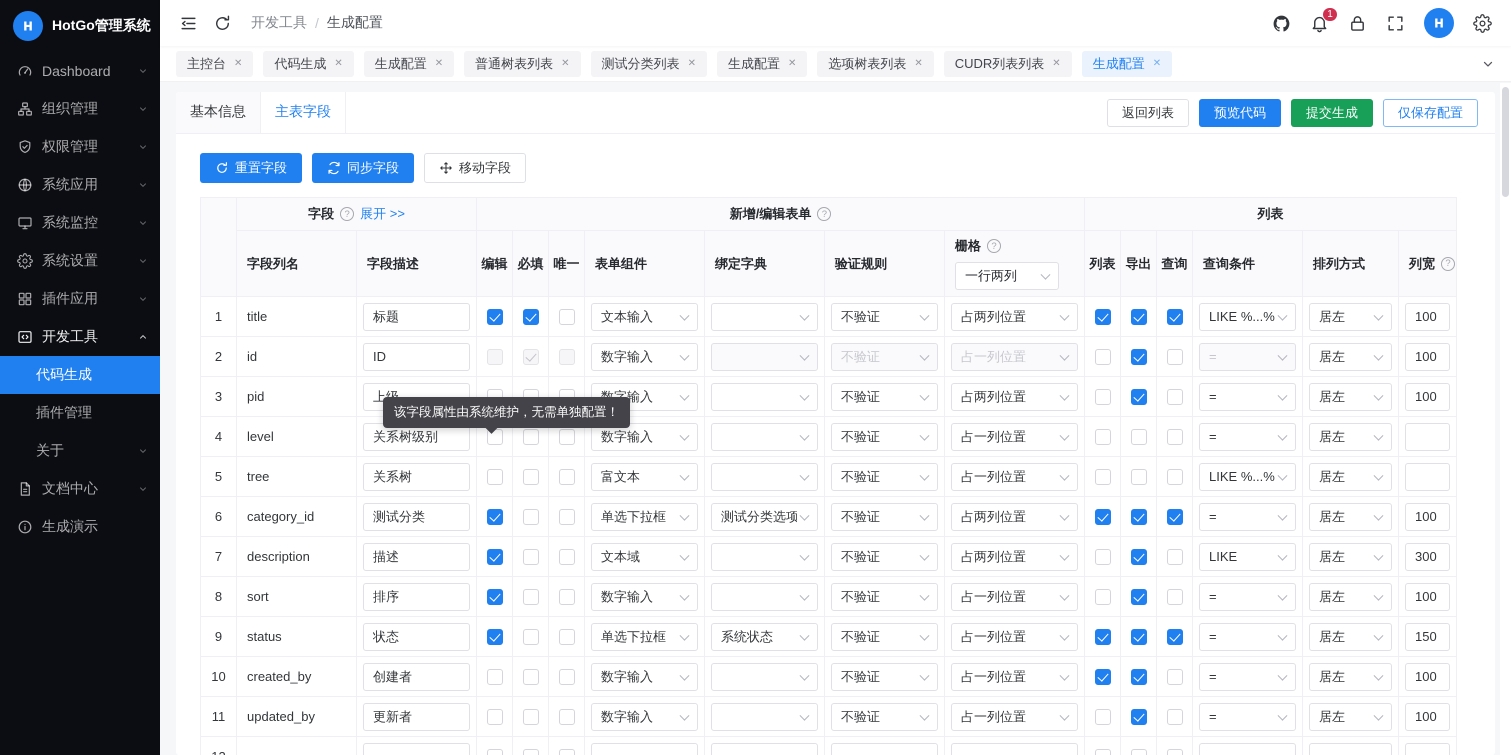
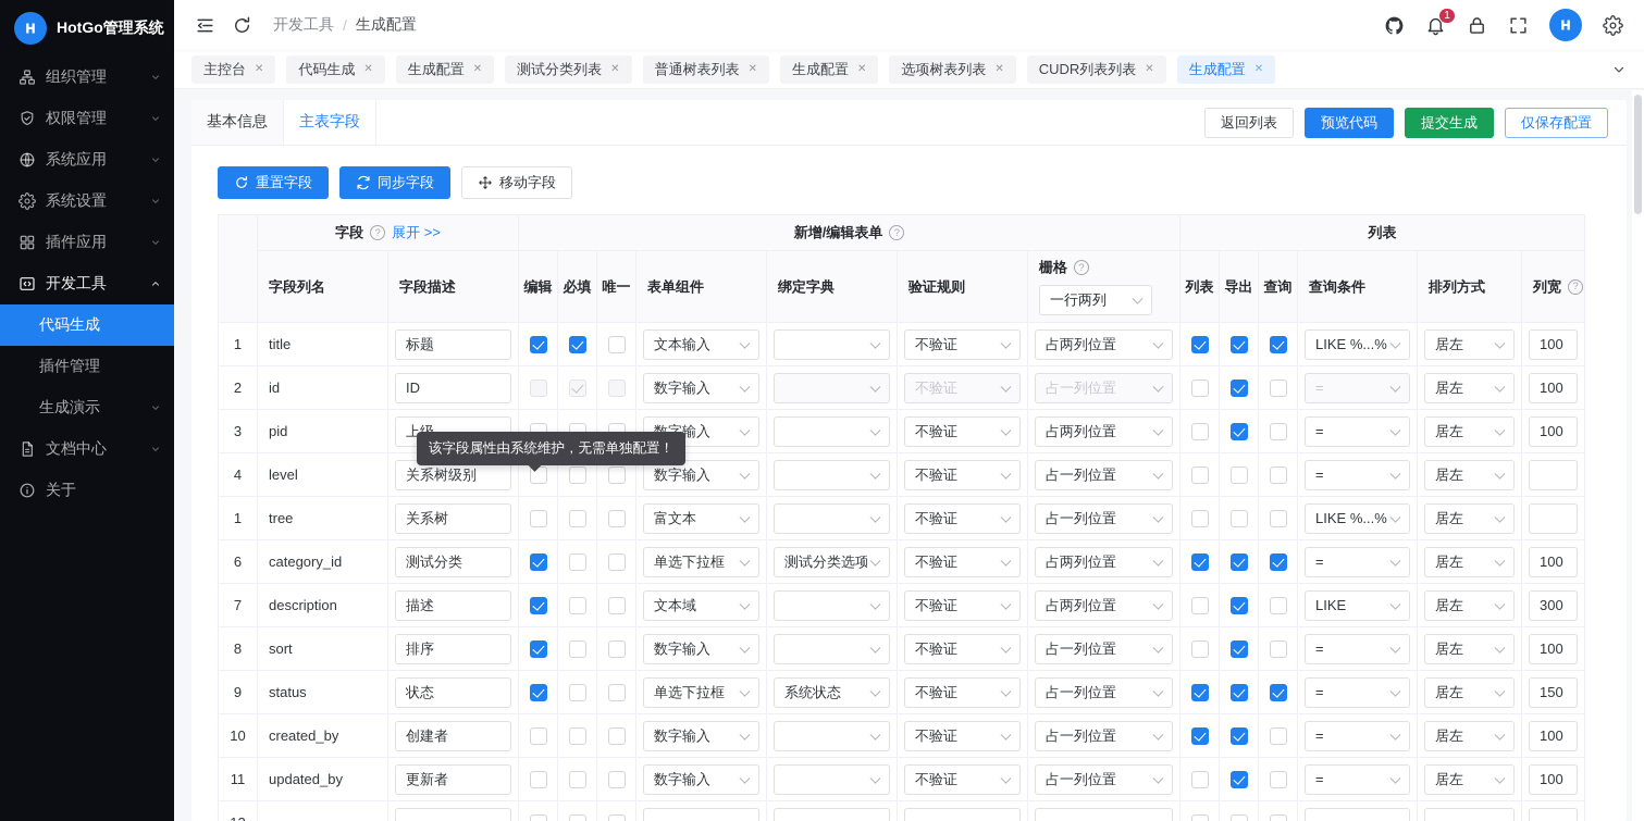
  HotGo管理系统
- Dashboard
  组织管理
  权限管理
  系统应用
- 系统监控
  系统设置
  插件应用
  开发工具
  代码生成
  插件管理
- 关于
+ 生成演示
  文档中心
- 生成演示
+ 关于
  开发工具
  /
  生成配置
  1
  主控台
  ✕
  代码生成
  ✕
  生成配置
  ✕
- 普通树表列表
+ 测试分类列表
  ✕
- 测试分类列表
+ 普通树表列表
  ✕
  生成配置
  ✕
  选项树表列表
  ✕
  CUDR列表列表
  ✕
  生成配置
  ✕
  基本信息
  主表字段
  返回列表
  预览代码
  提交生成
  仅保存配置
  重置字段
  同步字段
  移动字段
  	字段 展开 >>	新增/编辑表单	列表
  字段列名	字段描述	编辑	必填	唯一	表单组件	绑定字典	验证规则	栅格 一行两列	列表	导出	查询	查询条件	排列方式	列宽
  1	title	标题				文本输入		不验证	占两列位置				LIKE %...%	居左	100
  2	id	ID				数字输入		不验证	占一列位置				=	居左	100
  3	pid	上级				数字输入		不验证	占两列位置				=	居左	100
  4	level	关系树级别				数字输入		不验证	占一列位置				=	居左
- 5	tree	关系树				富文本		不验证	占一列位置				LIKE %...%	居左
+ 1	tree	关系树				富文本		不验证	占一列位置				LIKE %...%	居左
  6	category_id	测试分类				单选下拉框	测试分类选项	不验证	占两列位置				=	居左	100
  7	description	描述				文本域		不验证	占两列位置				LIKE	居左	300
  8	sort	排序				数字输入		不验证	占一列位置				=	居左	100
  9	status	状态				单选下拉框	系统状态	不验证	占一列位置				=	居左	150
  10	created_by	创建者				数字输入		不验证	占一列位置				=	居左	100
  11	updated_by	更新者				数字输入		不验证	占一列位置				=	居左	100
  该字段属性由系统维护，无需单独配置！
